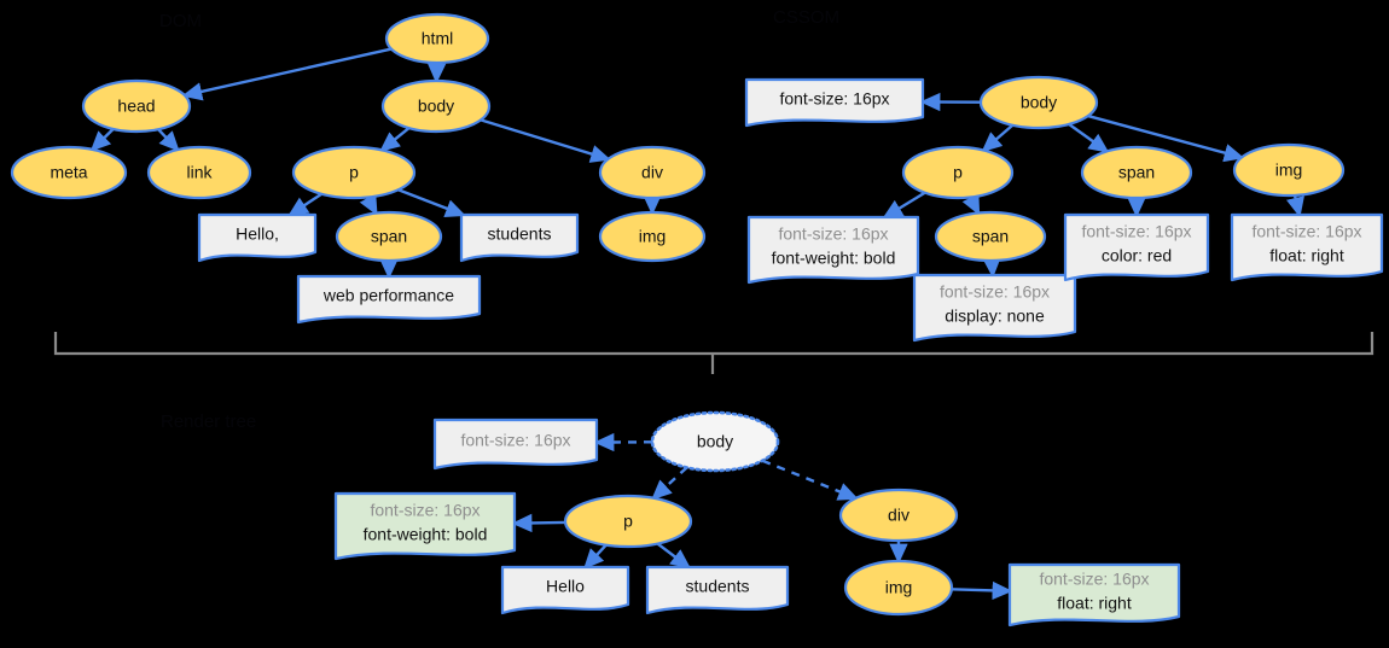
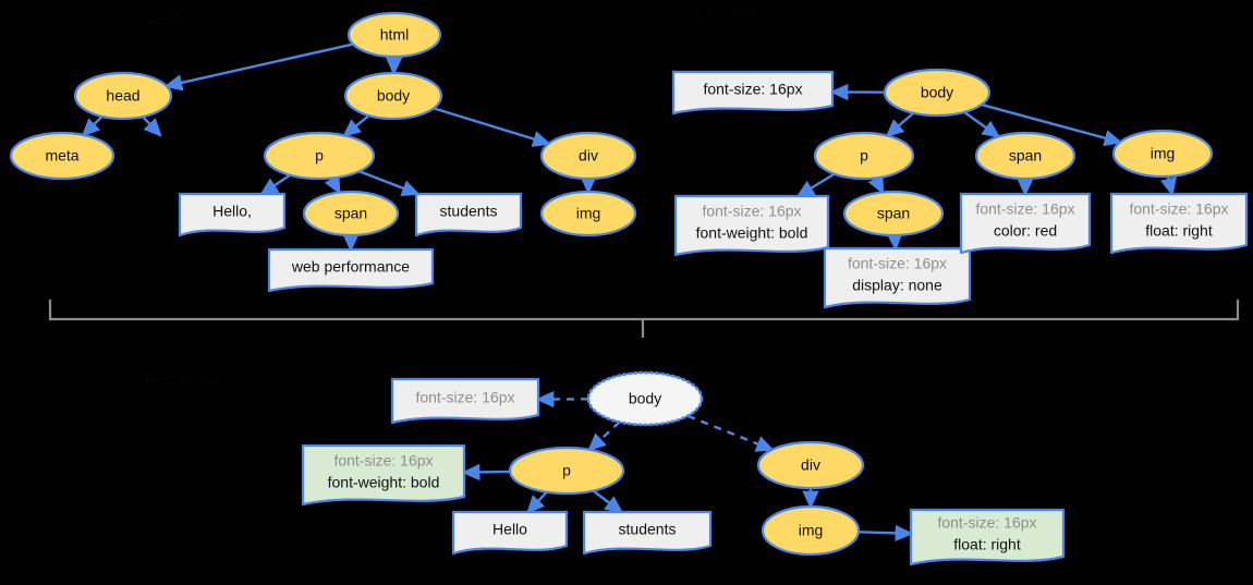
  html
  head
  body
  meta
- link
  p
  div
  span
  img
  Hello,
  students
  web performance
  body
  p
  span
  img
  span
  font-size: 16px
  font-size: 16px
  font-weight: bold
  font-size: 16px
  display: none
  font-size: 16px
  color: red
  font-size: 16px
  float: right
  body
  p
  div
  img
  font-size: 16px
  font-size: 16px
  font-weight: bold
  font-size: 16px
  float: right
  Hello
  students
